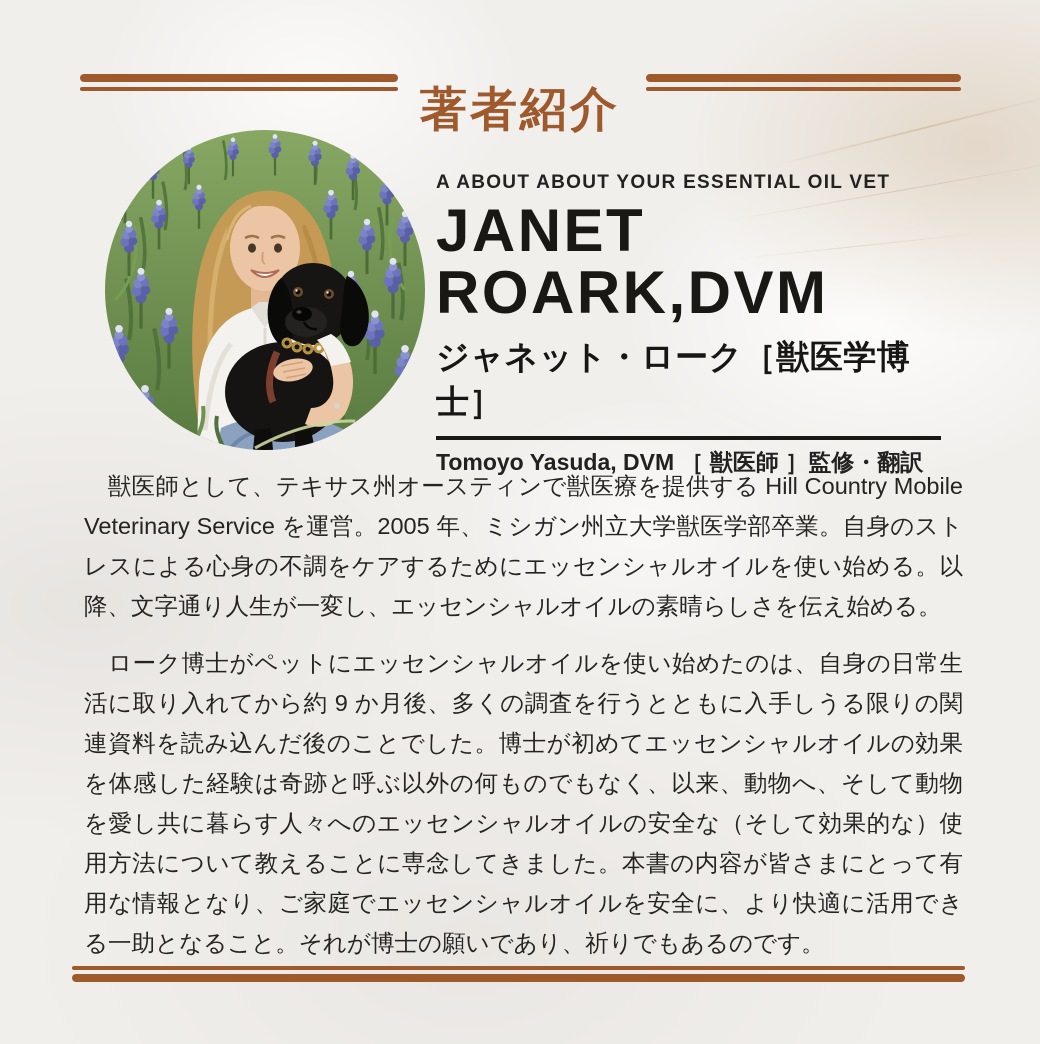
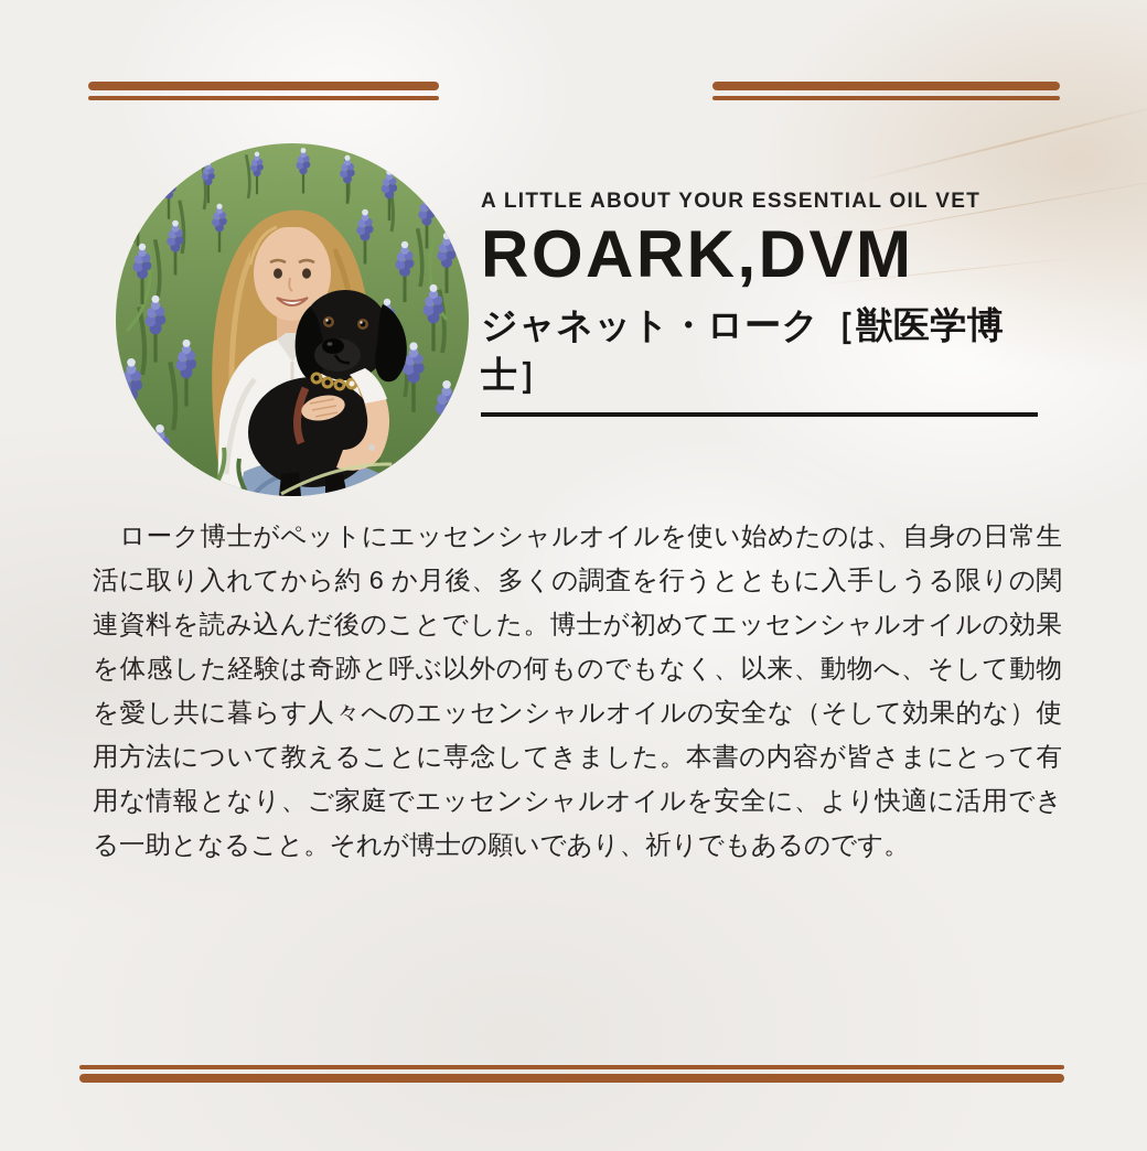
- 著者紹介
- A ABOUT ABOUT YOUR ESSENTIAL OIL VET
+ A LITTLE ABOUT YOUR ESSENTIAL OIL VET
- JANET
  ROARK,DVM
  ジャネット・ローク［獣医学博士］
- Tomoyo Yasuda, DVM ［ 獣医師 ］監修・翻訳
- 獣医師として、テキサス州オースティンで獣医療を提供する Hill Country Mobile Veterinary Service を運営。2005 年、ミシガン州立大学獣医学部卒業。自身のストレスによる心身の不調をケアするためにエッセンシャルオイルを使い始める。以降、文字通り人生が一変し、エッセンシャルオイルの素晴らしさを伝え始める。
- ローク博士がペットにエッセンシャルオイルを使い始めたのは、自身の日常生活に取り入れてから約 9 か月後、多くの調査を行うとともに入手しうる限りの関連資料を読み込んだ後のことでした。博士が初めてエッセンシャルオイルの効果を体感した経験は奇跡と呼ぶ以外の何ものでもなく、以来、動物へ、そして動物を愛し共に暮らす人々へのエッセンシャルオイルの安全な（そして効果的な）使用方法について教えることに専念してきました。本書の内容が皆さまにとって有用な情報となり、ご家庭でエッセンシャルオイルを安全に、より快適に活用できる一助となること。それが博士の願いであり、祈りでもあるのです。
+ ローク博士がペットにエッセンシャルオイルを使い始めたのは、自身の日常生活に取り入れてから約 6 か月後、多くの調査を行うとともに入手しうる限りの関連資料を読み込んだ後のことでした。博士が初めてエッセンシャルオイルの効果を体感した経験は奇跡と呼ぶ以外の何ものでもなく、以来、動物へ、そして動物を愛し共に暮らす人々へのエッセンシャルオイルの安全な（そして効果的な）使用方法について教えることに専念してきました。本書の内容が皆さまにとって有用な情報となり、ご家庭でエッセンシャルオイルを安全に、より快適に活用できる一助となること。それが博士の願いであり、祈りでもあるのです。
